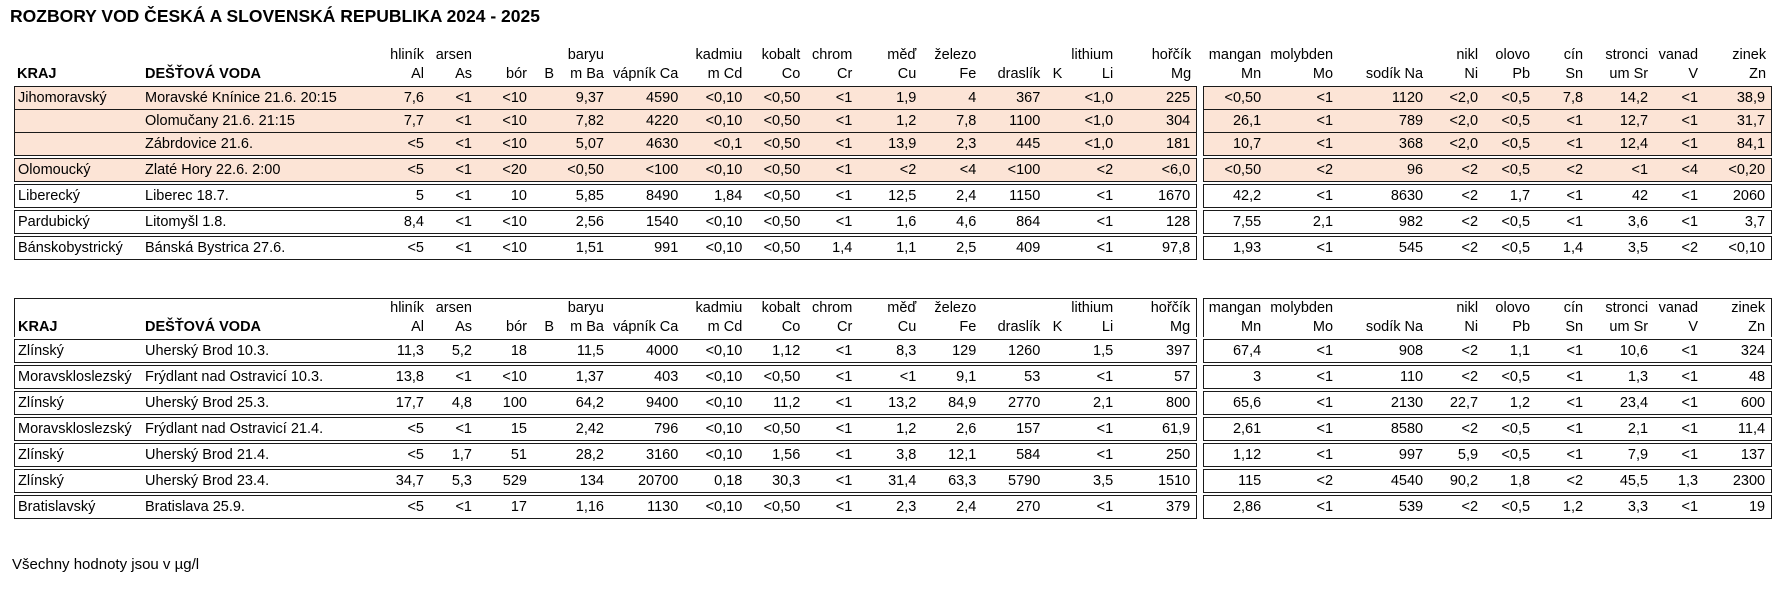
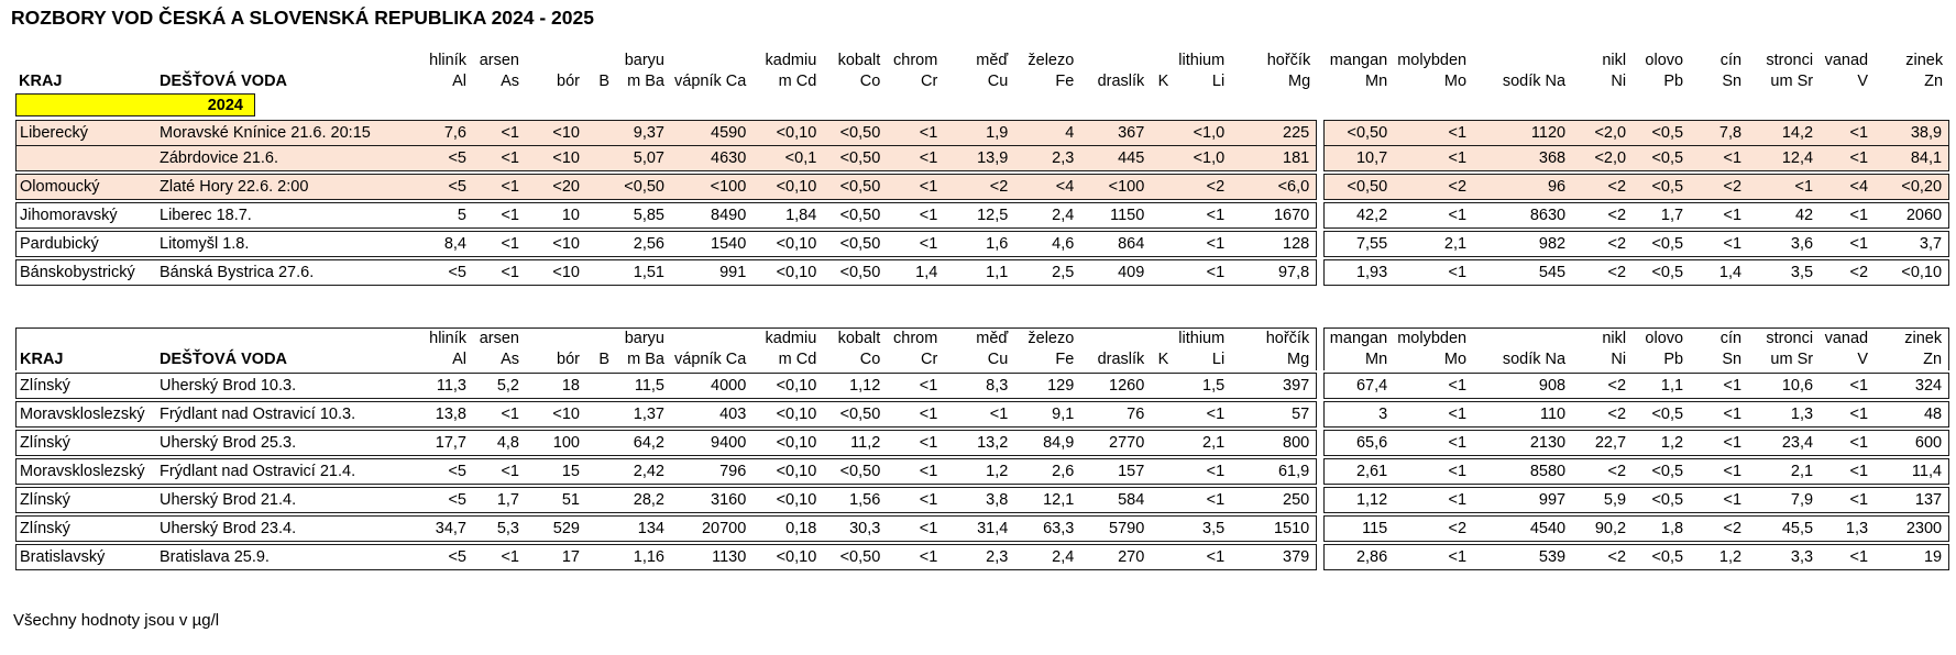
  ROZBORY VOD ČESKÁ A SLOVENSKÁ REPUBLIKA 2024 - 2025
  		hliník	arsen			baryu		kadmiu	kobalt	chrom	měď	železo			lithium	hořčík		mangan	molybden		nikl	olovo	cín	stronci	vanad	zinek
  KRAJ	DEŠŤOVÁ VODA	Al	As	bór	B	m Ba	vápník Ca	m Cd	Co	Cr	Cu	Fe	draslík	K	Li	Mg		Mn	Mo	sodík Na	Ni	Pb	Sn	um Sr	V	Zn
+ 2024
- Jihomoravský	Moravské Knínice 21.6. 20:15	7,6	<1	<10		9,37	4590	<0,10	<0,50	<1	1,9	4	367		<1,0	225		<0,50	<1	1120	<2,0	<0,5	7,8	14,2	<1	38,9
+ Liberecký	Moravské Knínice 21.6. 20:15	7,6	<1	<10		9,37	4590	<0,10	<0,50	<1	1,9	4	367		<1,0	225		<0,50	<1	1120	<2,0	<0,5	7,8	14,2	<1	38,9
- 	Olomučany 21.6. 21:15	7,7	<1	<10		7,82	4220	<0,10	<0,50	<1	1,2	7,8	1100		<1,0	304		26,1	<1	789	<2,0	<0,5	<1	12,7	<1	31,7
  	Zábrdovice 21.6.	<5	<1	<10		5,07	4630	<0,1	<0,50	<1	13,9	2,3	445		<1,0	181		10,7	<1	368	<2,0	<0,5	<1	12,4	<1	84,1
  Olomoucký	Zlaté Hory 22.6. 2:00	<5	<1	<20		<0,50	<100	<0,10	<0,50	<1	<2	<4	<100		<2	<6,0		<0,50	<2	96	<2	<0,5	<2	<1	<4	<0,20
- Liberecký	Liberec 18.7.	5	<1	10		5,85	8490	1,84	<0,50	<1	12,5	2,4	1150		<1	1670		42,2	<1	8630	<2	1,7	<1	42	<1	2060
+ Jihomoravský	Liberec 18.7.	5	<1	10		5,85	8490	1,84	<0,50	<1	12,5	2,4	1150		<1	1670		42,2	<1	8630	<2	1,7	<1	42	<1	2060
  Pardubický	Litomyšl 1.8.	8,4	<1	<10		2,56	1540	<0,10	<0,50	<1	1,6	4,6	864		<1	128		7,55	2,1	982	<2	<0,5	<1	3,6	<1	3,7
  Bánskobystrický	Bánská Bystrica 27.6.	<5	<1	<10		1,51	991	<0,10	<0,50	1,4	1,1	2,5	409		<1	97,8		1,93	<1	545	<2	<0,5	1,4	3,5	<2	<0,10
  		hliník	arsen			baryu		kadmiu	kobalt	chrom	měď	železo			lithium	hořčík		mangan	molybden		nikl	olovo	cín	stronci	vanad	zinek
  KRAJ	DEŠŤOVÁ VODA	Al	As	bór	B	m Ba	vápník Ca	m Cd	Co	Cr	Cu	Fe	draslík	K	Li	Mg		Mn	Mo	sodík Na	Ni	Pb	Sn	um Sr	V	Zn
  Zlínský	Uherský Brod 10.3.	11,3	5,2	18		11,5	4000	<0,10	1,12	<1	8,3	129	1260		1,5	397		67,4	<1	908	<2	1,1	<1	10,6	<1	324
- Moravskloslezský	Frýdlant nad Ostravicí 10.3.	13,8	<1	<10		1,37	403	<0,10	<0,50	<1	<1	9,1	53		<1	57		3	<1	110	<2	<0,5	<1	1,3	<1	48
+ Moravskloslezský	Frýdlant nad Ostravicí 10.3.	13,8	<1	<10		1,37	403	<0,10	<0,50	<1	<1	9,1	76		<1	57		3	<1	110	<2	<0,5	<1	1,3	<1	48
  Zlínský	Uherský Brod 25.3.	17,7	4,8	100		64,2	9400	<0,10	11,2	<1	13,2	84,9	2770		2,1	800		65,6	<1	2130	22,7	1,2	<1	23,4	<1	600
  Moravskloslezský	Frýdlant nad Ostravicí 21.4.	<5	<1	15		2,42	796	<0,10	<0,50	<1	1,2	2,6	157		<1	61,9		2,61	<1	8580	<2	<0,5	<1	2,1	<1	11,4
  Zlínský	Uherský Brod 21.4.	<5	1,7	51		28,2	3160	<0,10	1,56	<1	3,8	12,1	584		<1	250		1,12	<1	997	5,9	<0,5	<1	7,9	<1	137
  Zlínský	Uherský Brod 23.4.	34,7	5,3	529		134	20700	0,18	30,3	<1	31,4	63,3	5790		3,5	1510		115	<2	4540	90,2	1,8	<2	45,5	1,3	2300
  Bratislavský	Bratislava 25.9.	<5	<1	17		1,16	1130	<0,10	<0,50	<1	2,3	2,4	270		<1	379		2,86	<1	539	<2	<0,5	1,2	3,3	<1	19
  Všechny hodnoty jsou v µg/l
